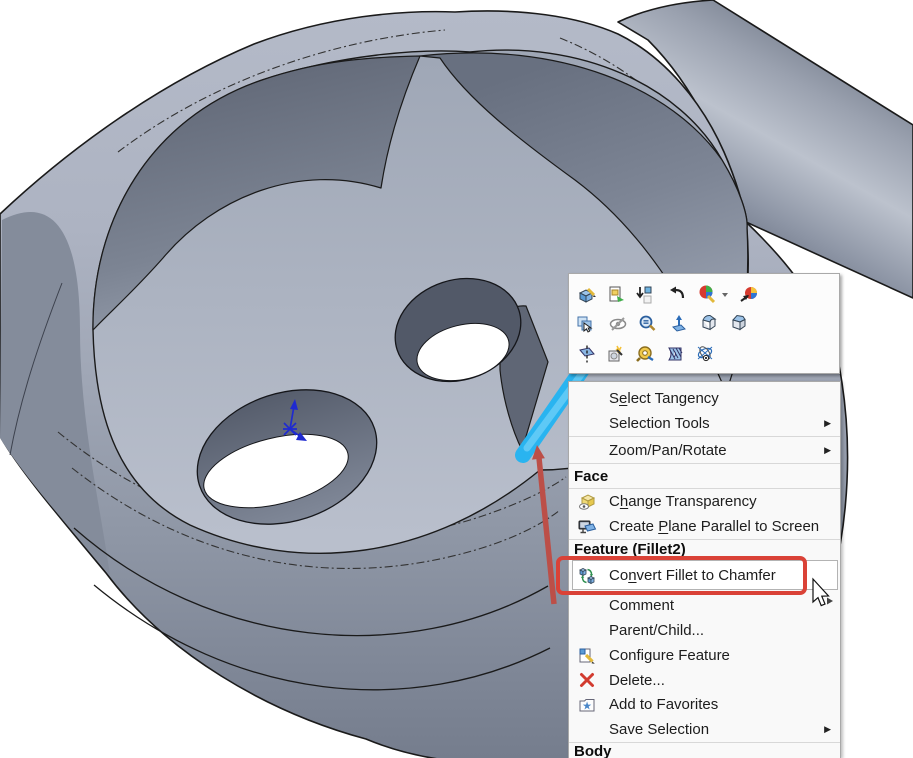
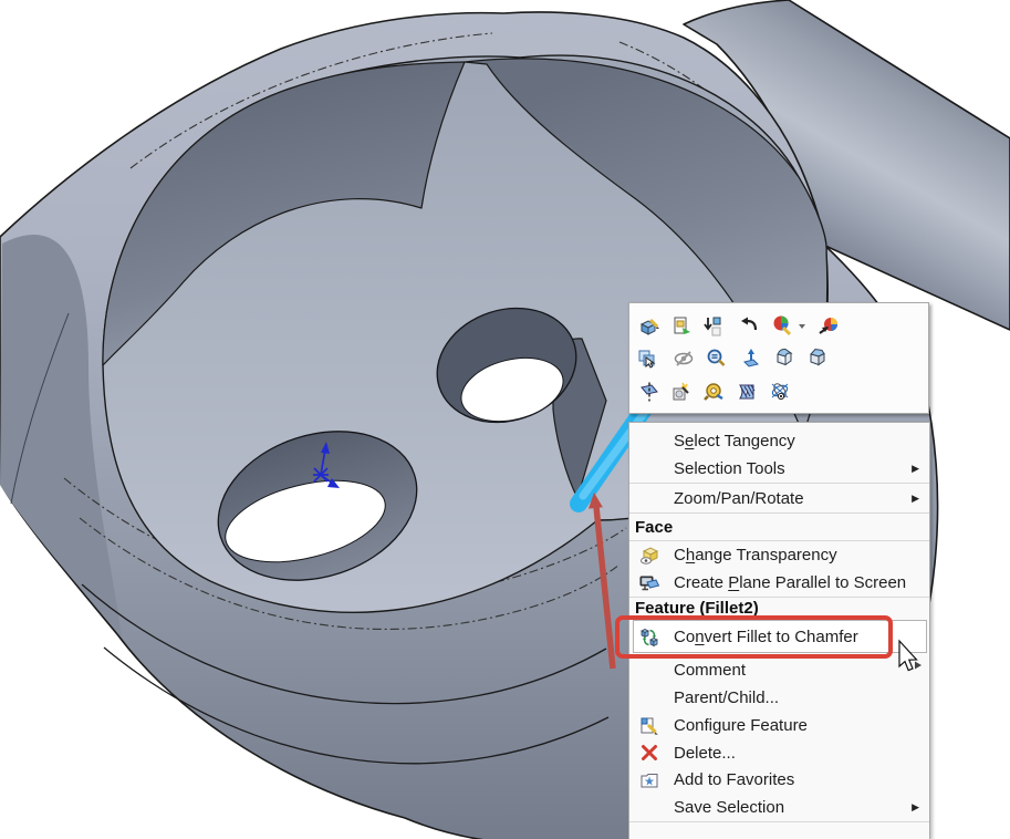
  Select Tangency
  Selection Tools
  ▶
  Zoom/Pan/Rotate
  ▶
  Face
  Change Transparency
  Create Plane Parallel to Screen
  Feature (Fillet2)
  Convert Fillet to Chamfer
  Comment
  Parent/Child...
  Configure Feature
  Delete...
  ★
  Add to Favorites
  Save Selection
  ▶
- Body
